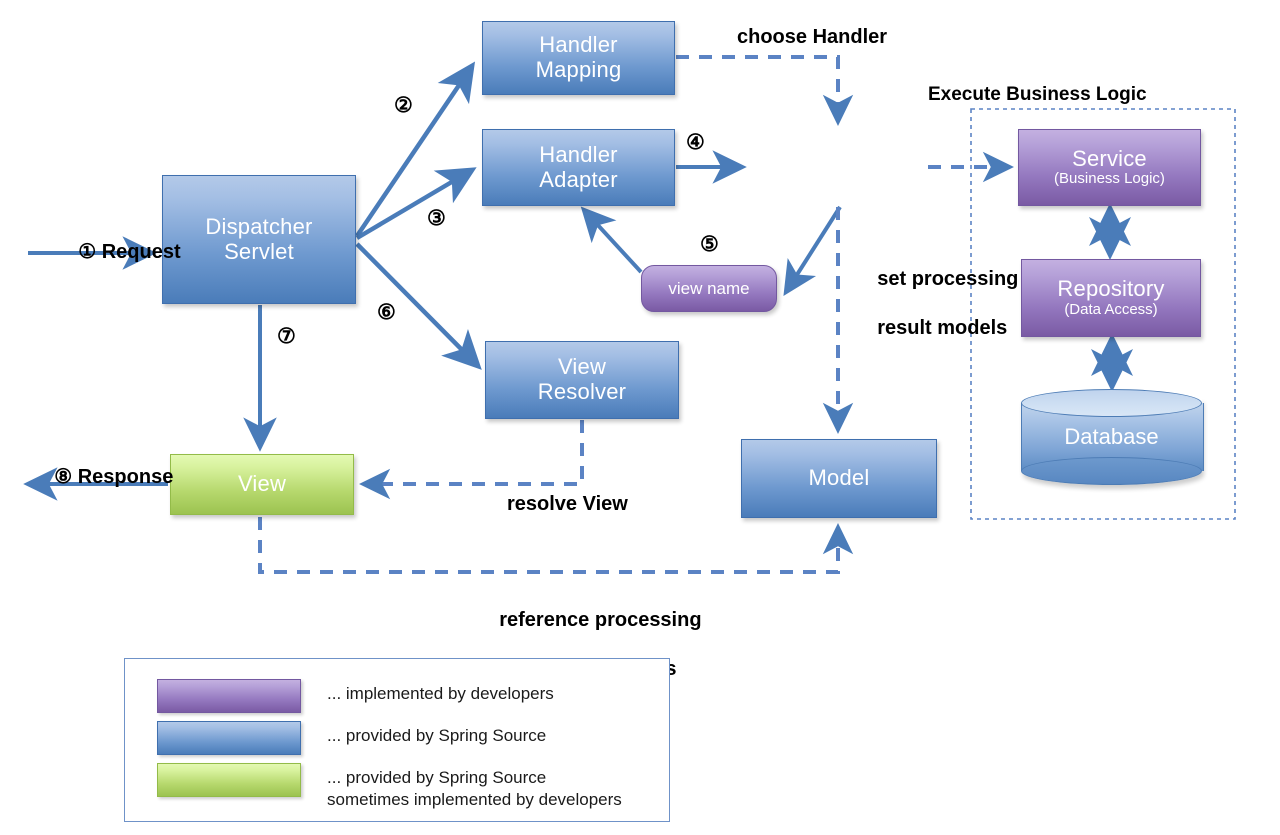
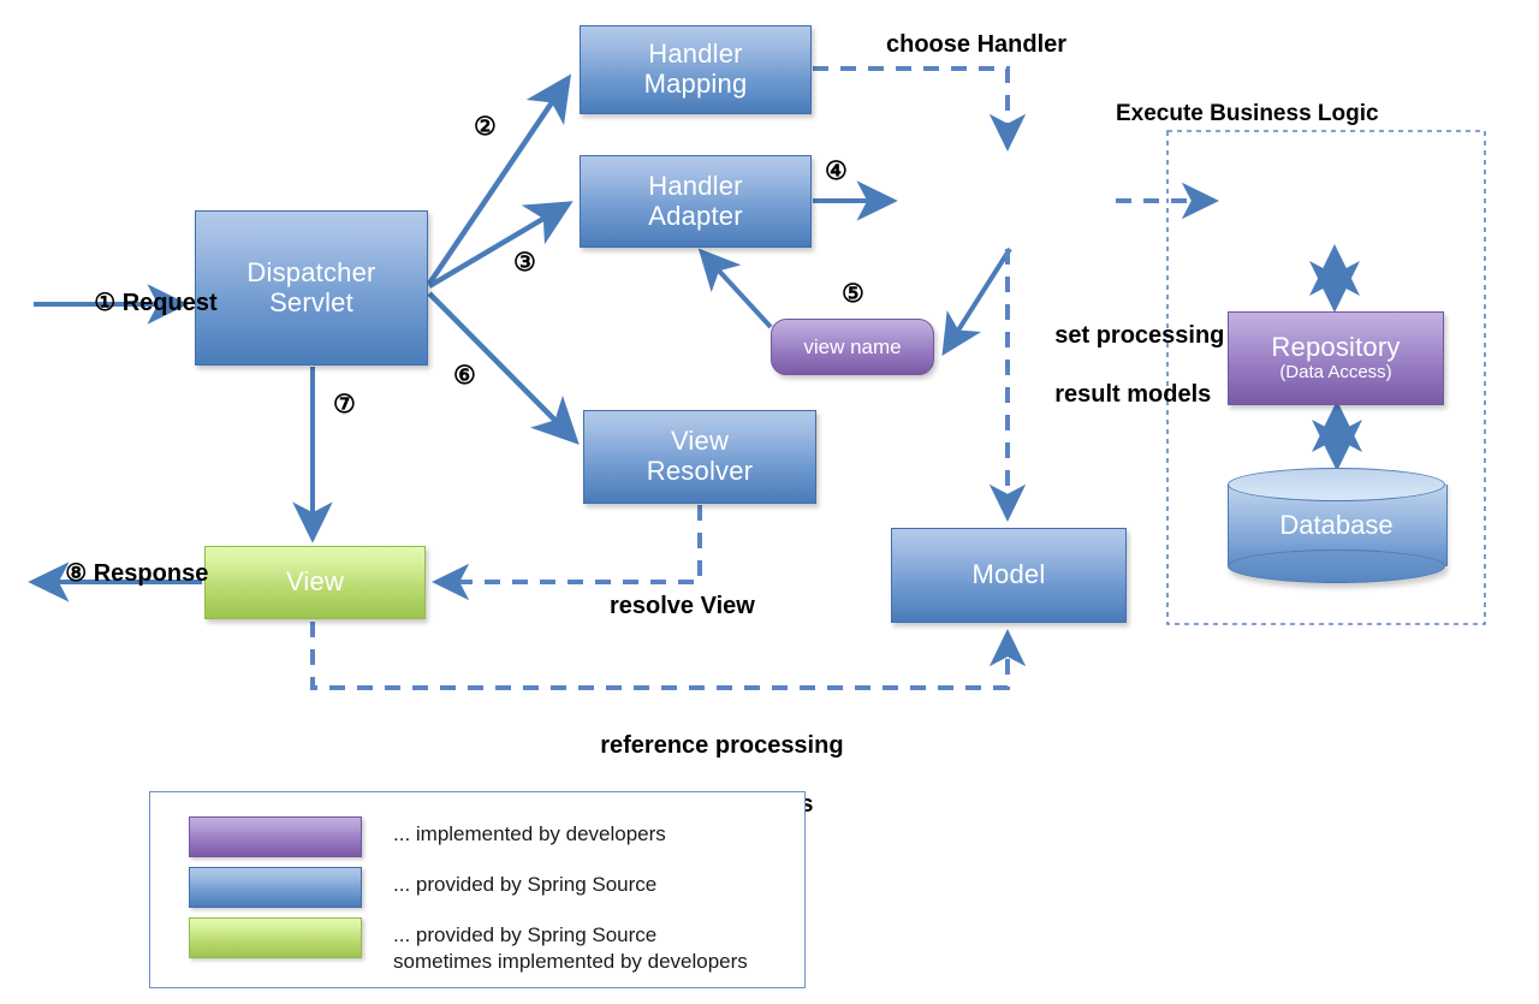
  Dispatcher
  Servlet
  Handler
  Mapping
  Handler
  Adapter
  View
  Resolver
  view name
- Service
- (Business Logic)
  Repository
  (Data Access)
  Model
  View
  Database
  ① Request
  ⑧ Response
  choose Handler
  Execute Business Logic
  set processing
  result models
  resolve View
  reference processing
  ②
  ③
  ④
  ⑤
  ⑥
  ⑦
  ... implemented by developers
  ... provided by Spring Source
  ... provided by Spring Source
  sometimes implemented by developers
